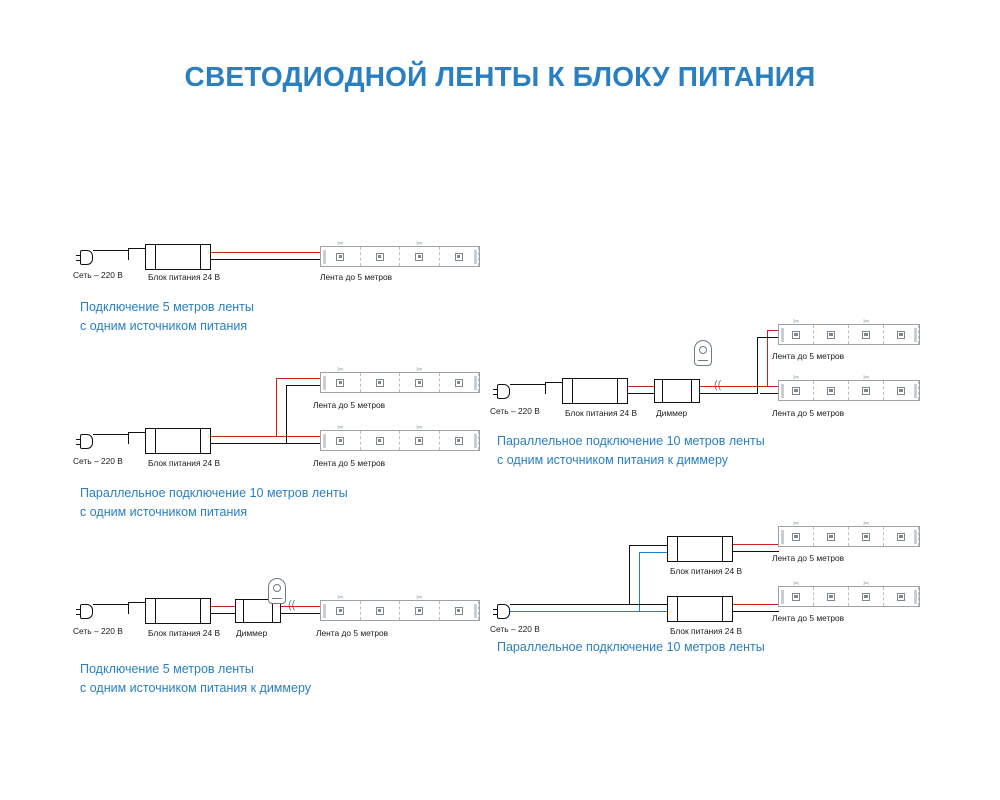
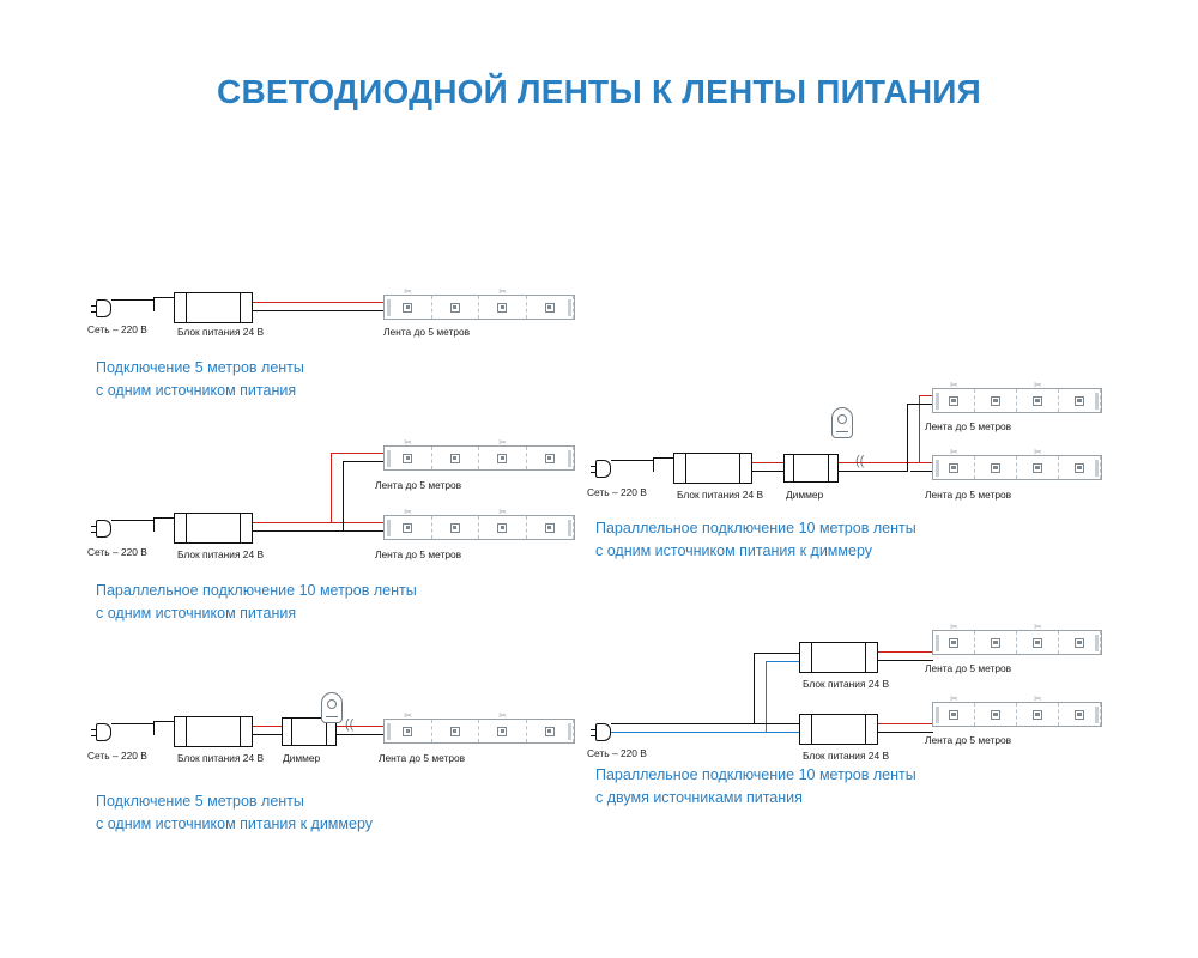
- СВЕТОДИОДНОЙ ЛЕНТЫ К БЛОКУ ПИТАНИЯ
+ СВЕТОДИОДНОЙ ЛЕНТЫ К ЛЕНТЫ ПИТАНИЯ
  ✂
  ✂
  Сеть – 220 В
  Блок питания 24 В
  Лента до 5 метров
  Подключение 5 метров ленты
  с одним источником питания
  ✂
  ✂
  ✂
  ✂
  Лента до 5 метров
  Сеть – 220 В
  Блок питания 24 В
  Лента до 5 метров
  Параллельное подключение 10 метров ленты
  с одним источником питания
  ((
  ✂
  ✂
  Сеть – 220 В
  Блок питания 24 В
  Диммер
  Лента до 5 метров
  Подключение 5 метров ленты
  с одним источником питания к диммеру
  ((
  ✂
  ✂
  ✂
  ✂
  Лента до 5 метров
  Сеть – 220 В
  Блок питания 24 В
  Диммер
  Лента до 5 метров
  Параллельное подключение 10 метров ленты
  с одним источником питания к диммеру
  ✂
  ✂
  ✂
  ✂
  Лента до 5 метров
  Блок питания 24 В
  Сеть – 220 В
  Блок питания 24 В
  Лента до 5 метров
  Параллельное подключение 10 метров ленты
+ с двумя источниками питания
